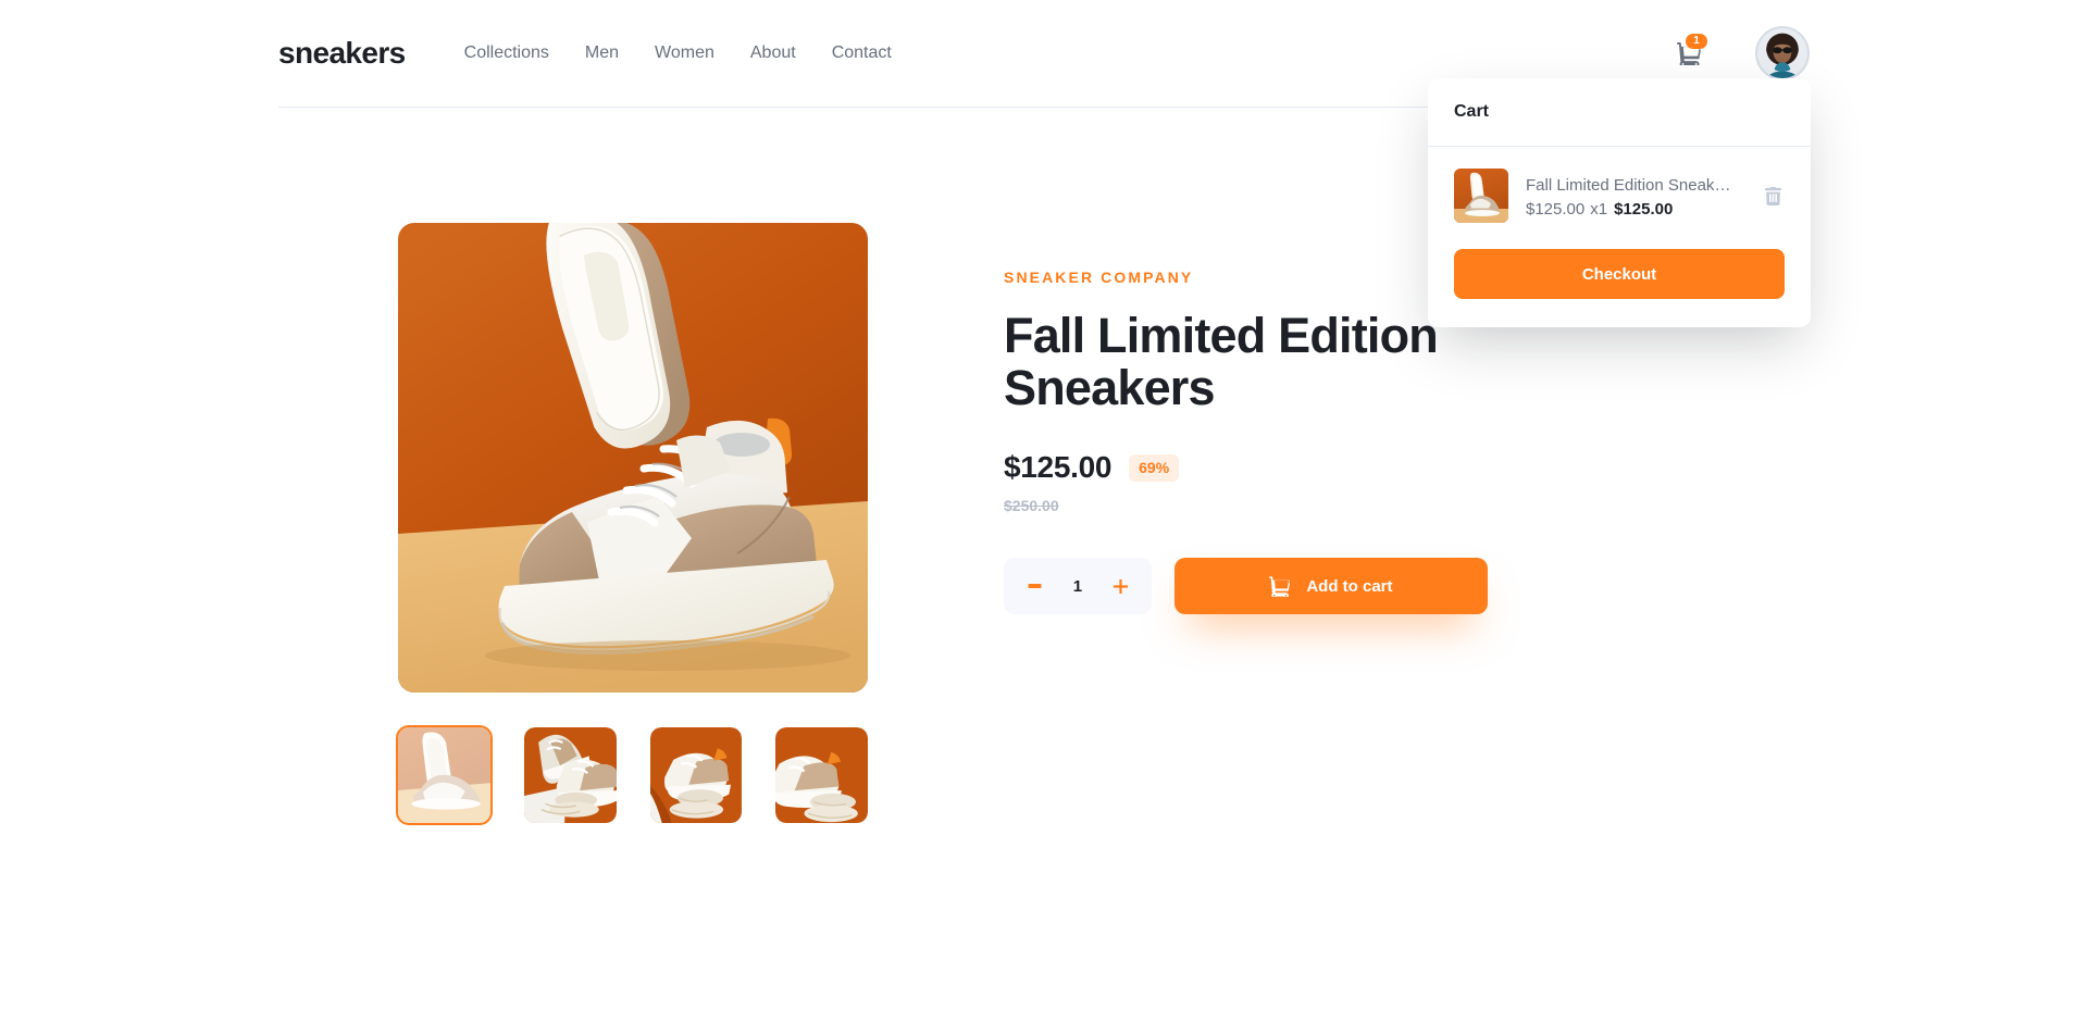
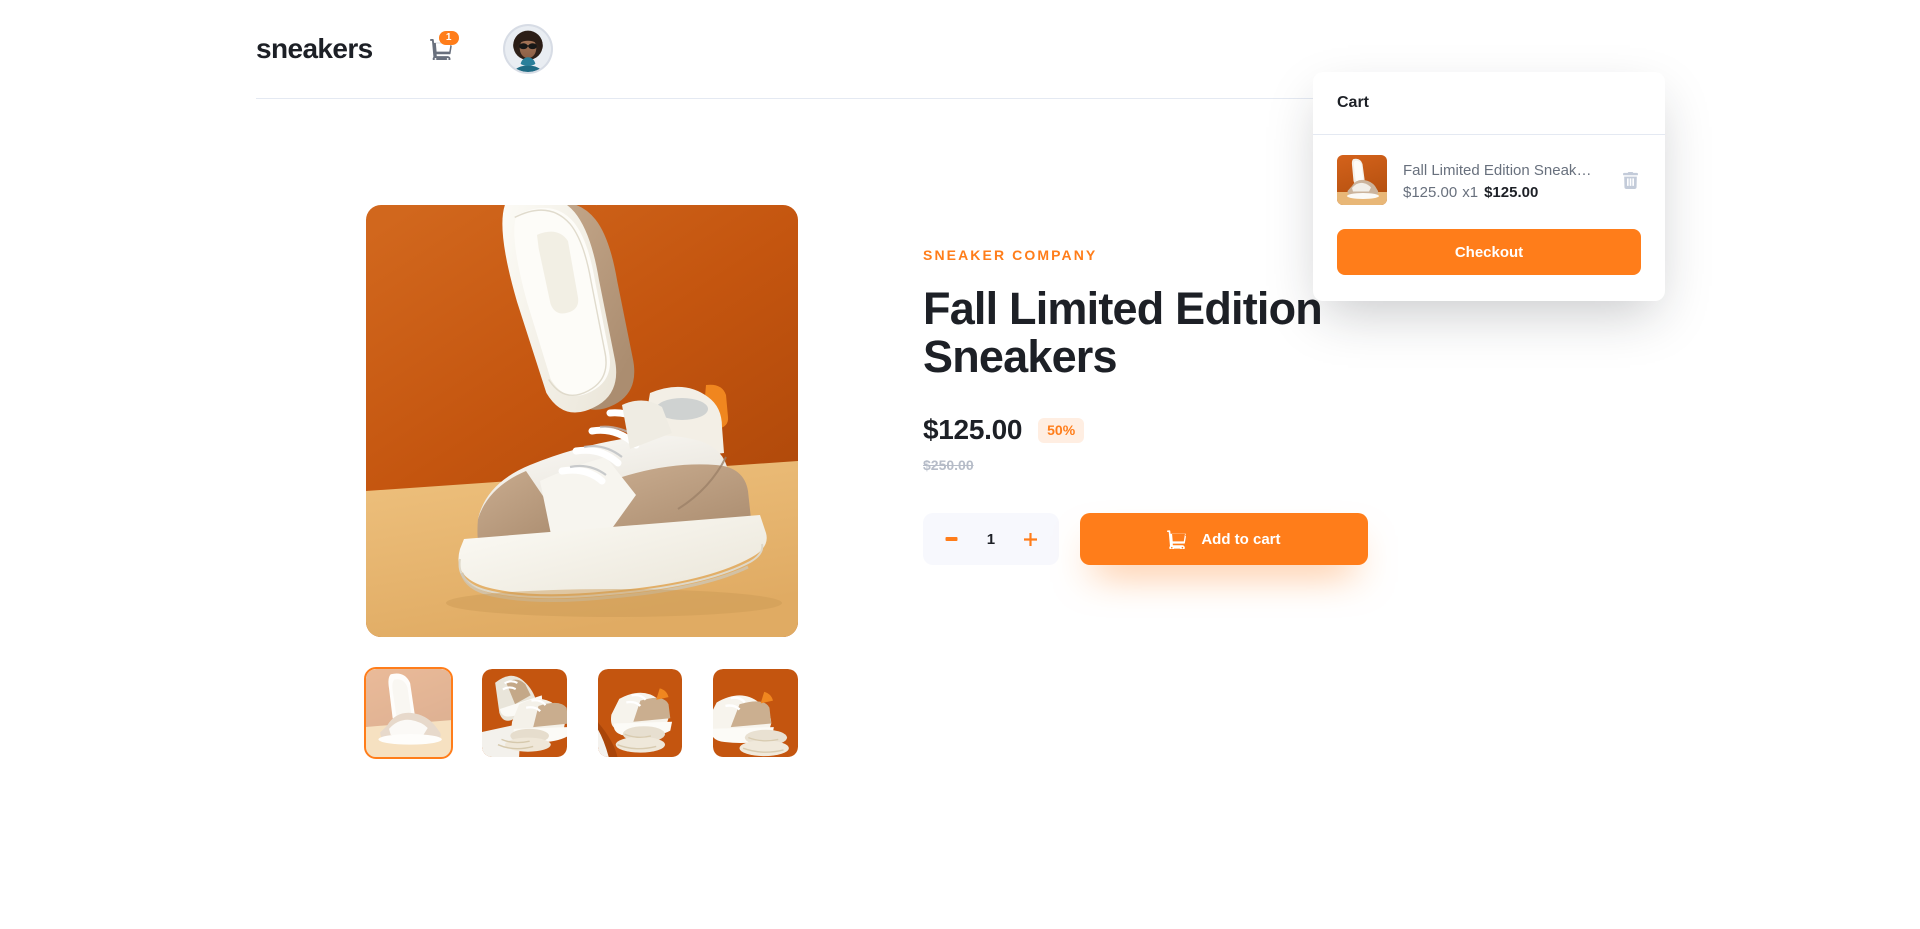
  sneakers
- Collections
- Men
- Women
- About
- Contact
  1
  Cart
  Fall Limited Edition Sneakers
  $125.00 x1 $125.00
  Checkout
  SNEAKER COMPANY
  Fall Limited Edition Sneakers
  $125.00
- 69%
+ 50%
  $250.00
  1
  Add to cart
